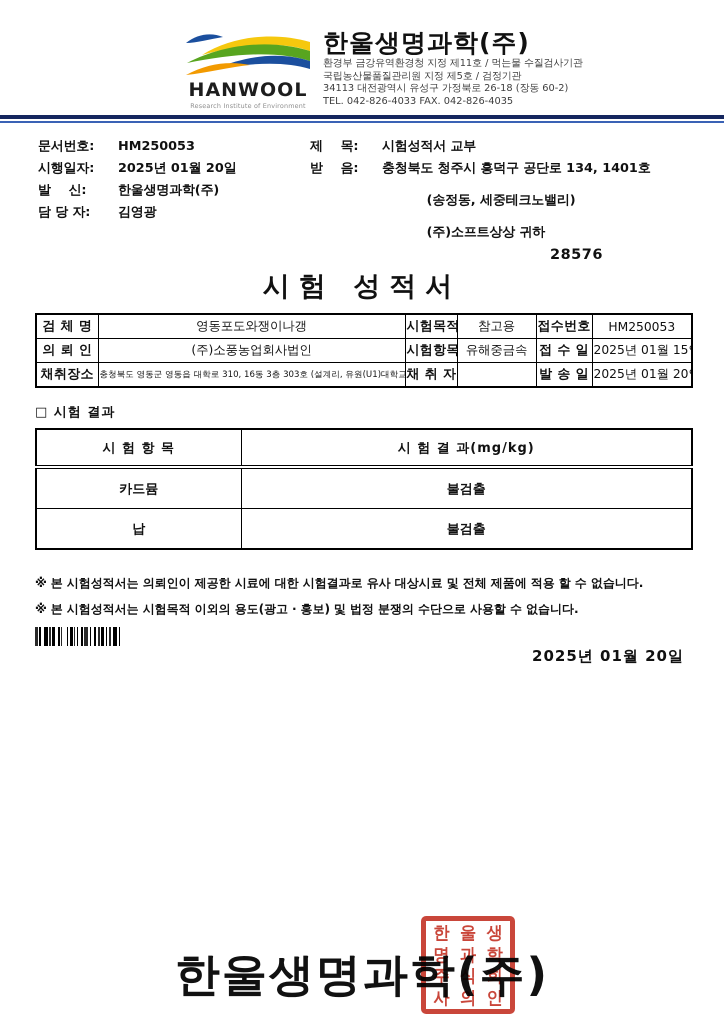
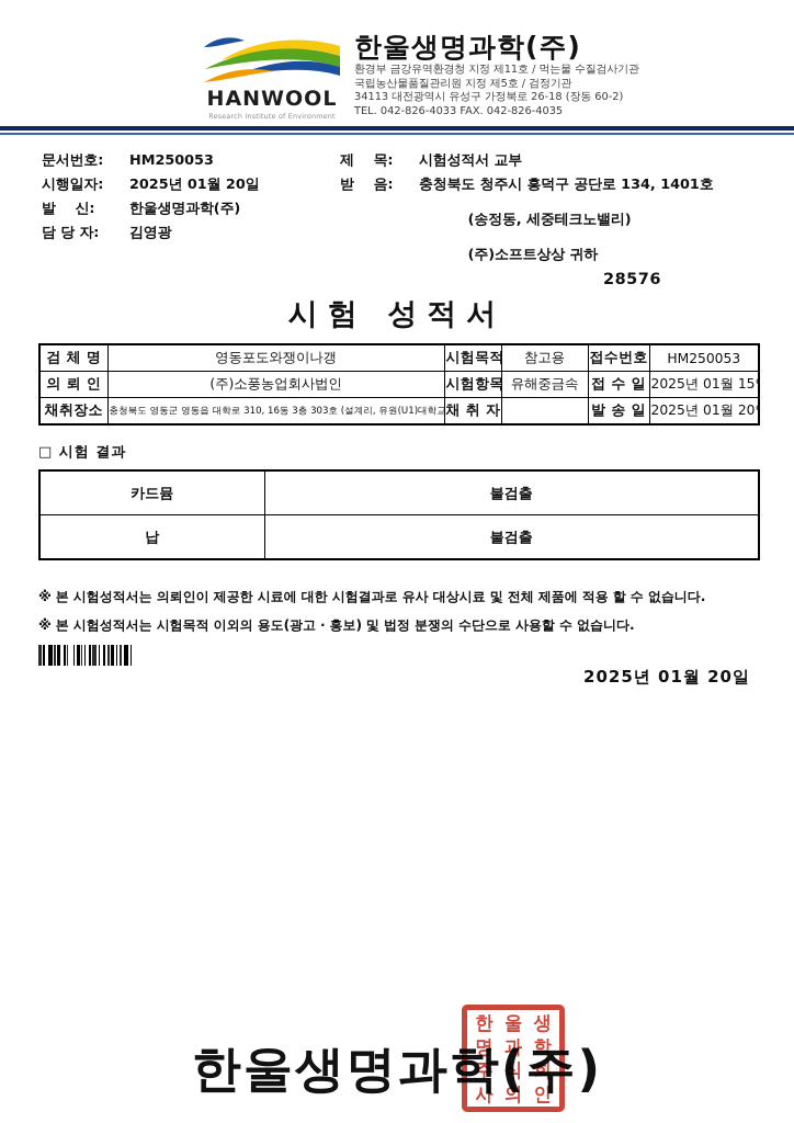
  HANWOOL
  Research Institute of Environment
  한울생명과학(주)
  환경부 금강유역환경청 지정 제11호 / 먹는물 수질검사기관
  국립농산물품질관리원 지정 제5호 / 검정기관
  34113 대전광역시 유성구 가정북로 26-18 (장동 60-2)
  TEL. 042-826-4033 FAX. 042-826-4035
  문서번호:
  HM250053
  시행일자:
  2025년 01월 20일
  발 신:
  한울생명과학(주)
  담 당 자:
  김영광
  제 목:
  시험성적서 교부
  받 음:
  충청북도 청주시 흥덕구 공단로 134, 1401호
  (송정동, 세중테크노밸리)
  (주)소프트상상 귀하
  28576
  시험 성적서
  검 체 명	영동포도와쟁이나갱	시험목적	참고용	접수번호	HM250053
  의 뢰 인	(주)소풍농업회사법인	시험항목	유해중금속	접 수 일	2025년 01월 15
  채취장소	충청북도 영동군 영동읍 대학로 310, 16동 3층 303호 (설계리, 유원(U1)대학교	채 취 자		발 송 일	2025년 01월 20
  □ 시험 결과
- 시 험 항 목	시 험 결 과(mg/kg)
  카드뮴	불검출
  납	불검출
  ※ 본 시험성적서는 의뢰인이 제공한 시료에 대한 시험결과로 유사 대상시료 및 전체 제품에 적용 할 수 없습니다.
  ※ 본 시험성적서는 시험목적 이외의 용도(광고 · 홍보) 및 법정 분쟁의 수단으로 사용할 수 없습니다.
  2025년 01월 20일
  한
  울
  생
  명
  과
  학
  주
  식
  회
  사
  의
  인
  한울생명과학(주)
